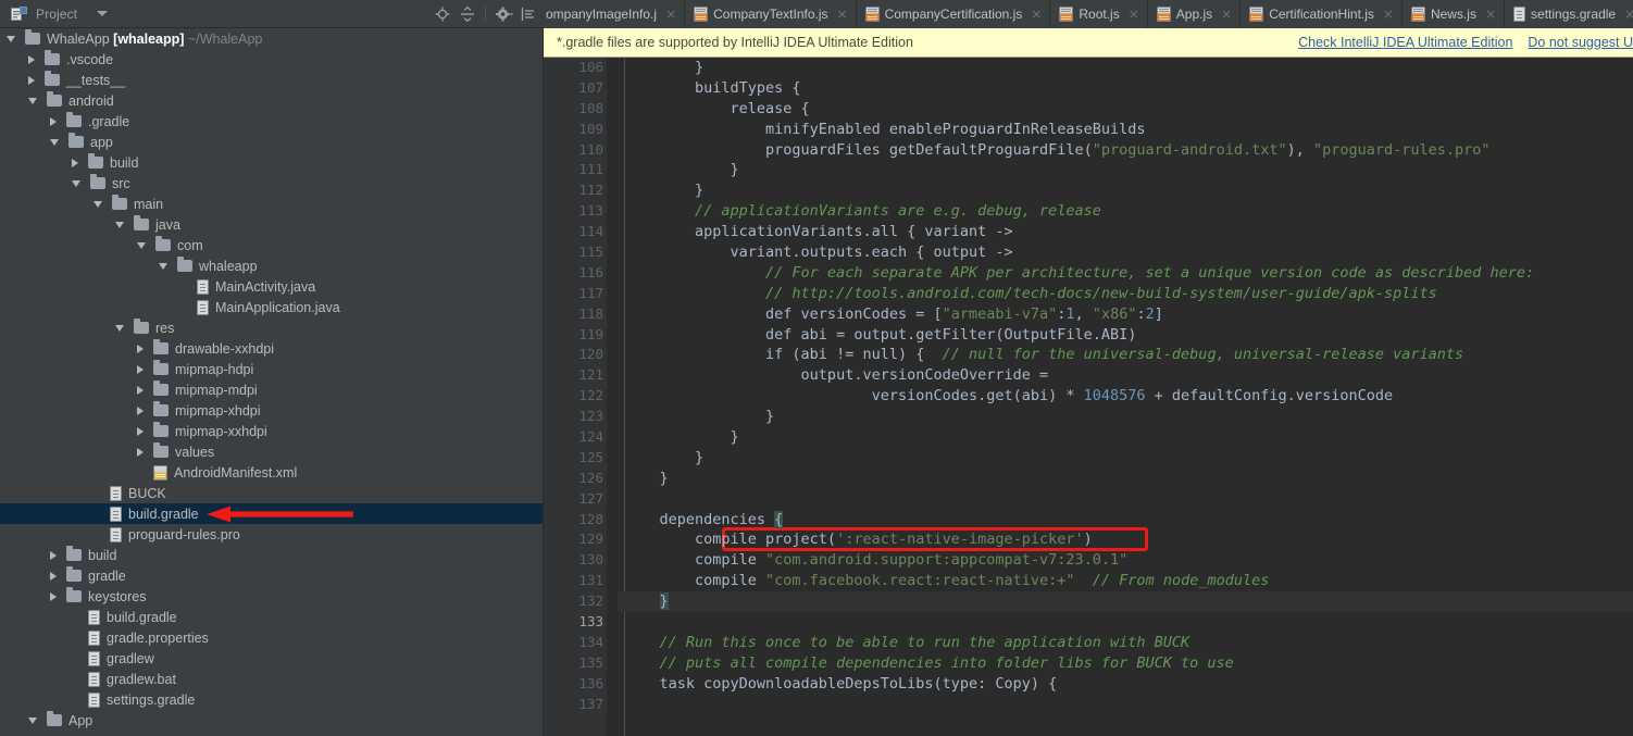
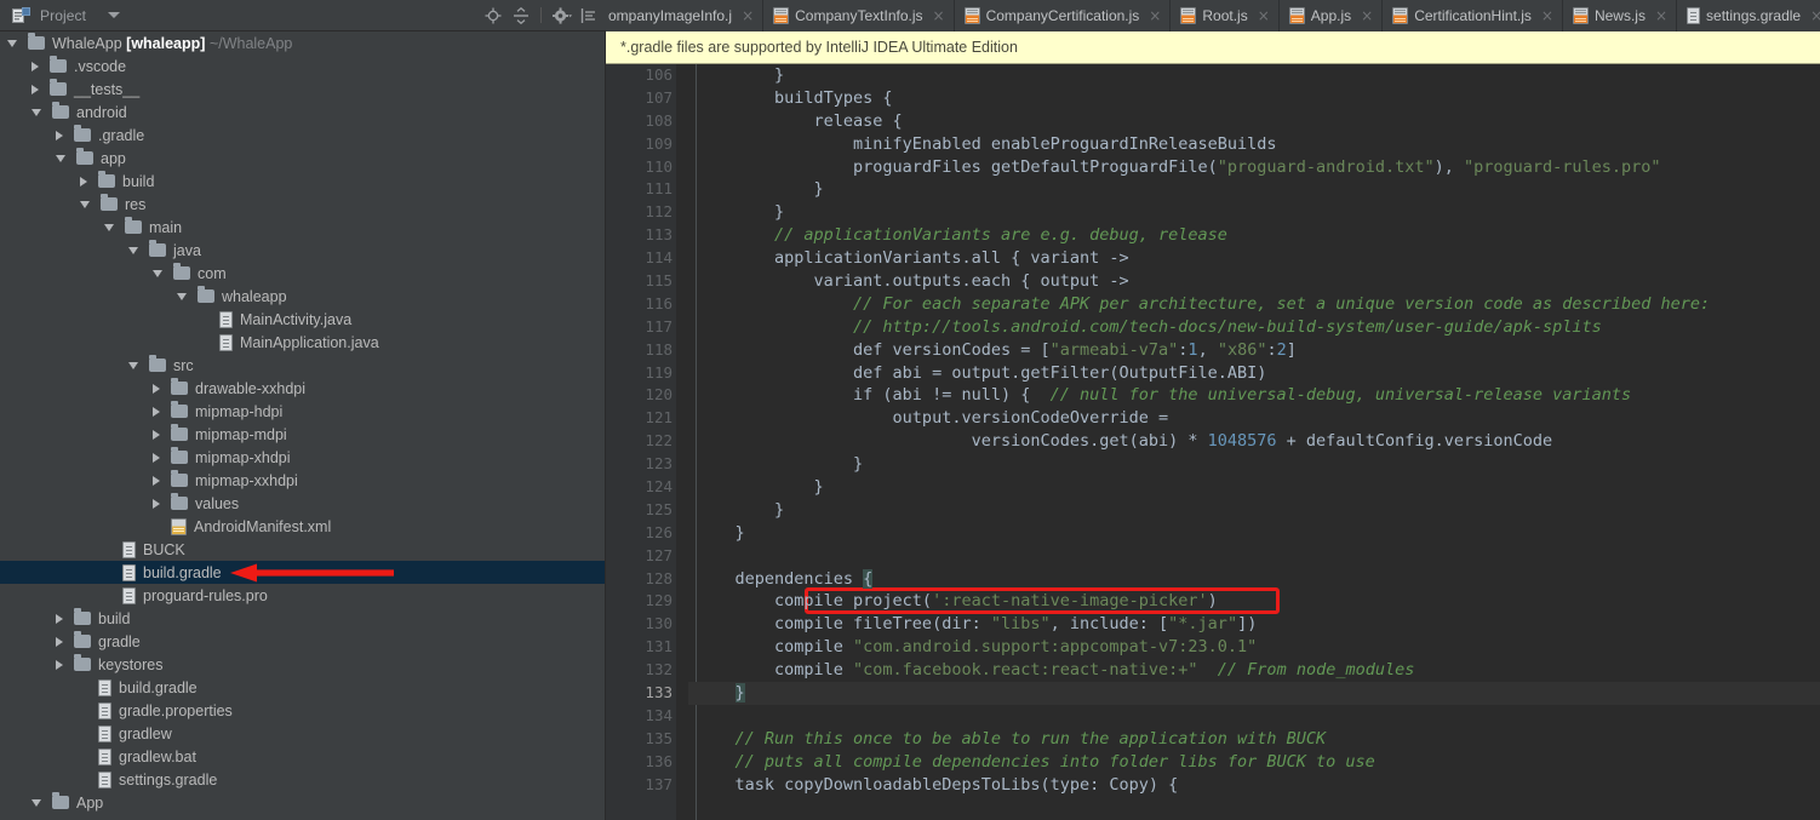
  Project
  ompanyImageInfo.j
  ×
  CompanyTextInfo.js
  ×
  CompanyCertification.js
  ×
  Root.js
  ×
  App.js
  ×
  CertificationHint.js
  ×
  News.js
  ×
  settings.gradle
  ×
  WhaleApp [whaleapp] ~/WhaleApp
  .vscode
  __tests__
  android
  .gradle
  app
  build
- src
+ res
  main
  java
  com
  whaleapp
  MainActivity.java
  MainApplication.java
- res
+ src
  drawable-xxhdpi
  mipmap-hdpi
  mipmap-mdpi
  mipmap-xhdpi
  mipmap-xxhdpi
  values
  AndroidManifest.xml
  BUCK
  build.gradle
  proguard-rules.pro
  build
  gradle
  keystores
  build.gradle
  gradle.properties
  gradlew
  gradlew.bat
  settings.gradle
  App
  *.gradle files are supported by IntelliJ IDEA Ultimate Edition
- Check IntelliJ IDEA Ultimate Edition
- Do not suggest U
  106
  107
  108
  109
  110
  111
  112
  113
  114
  115
  116
  117
  118
  119
  120
  121
  122
  123
  124
  125
  126
  127
  128
  129
  130
  131
  132
  133
  134
  135
  136
  137
  }
  buildTypes {
  release {
  minifyEnabled enableProguardInReleaseBuilds
  proguardFiles getDefaultProguardFile("proguard-android.txt"), "proguard-rules.pro"
  }
  }
  // applicationVariants are e.g. debug, release
  applicationVariants.all { variant ->
  variant.outputs.each { output ->
  // For each separate APK per architecture, set a unique version code as described here:
  // http://tools.android.com/tech-docs/new-build-system/user-guide/apk-splits
  def versionCodes = ["armeabi-v7a":1, "x86":2]
  def abi = output.getFilter(OutputFile.ABI)
  if (abi != null) { // null for the universal-debug, universal-release variants
  output.versionCodeOverride =
  versionCodes.get(abi) * 1048576 + defaultConfig.versionCode
  }
  }
  }
  }
  dependencies {
  compile project(':react-native-image-picker')
+ compile fileTree(dir: "libs", include: ["*.jar"])
  compile "com.android.support:appcompat-v7:23.0.1"
  compile "com.facebook.react:react-native:+" // From node_modules
  }
  // Run this once to be able to run the application with BUCK
  // puts all compile dependencies into folder libs for BUCK to use
  task copyDownloadableDepsToLibs(type: Copy) {
